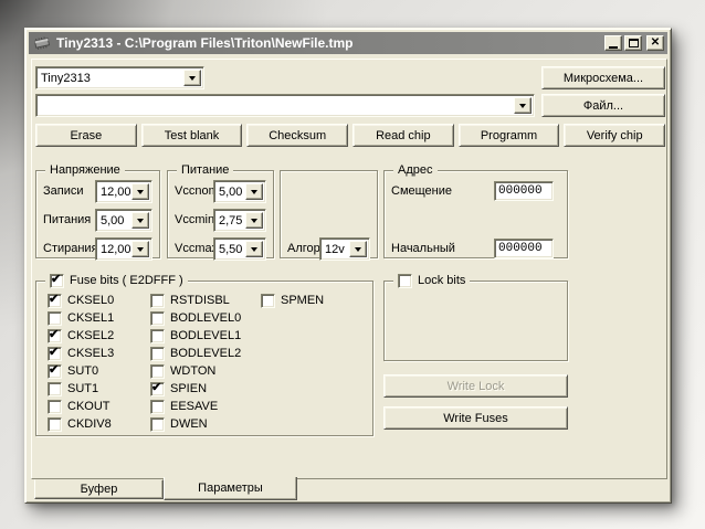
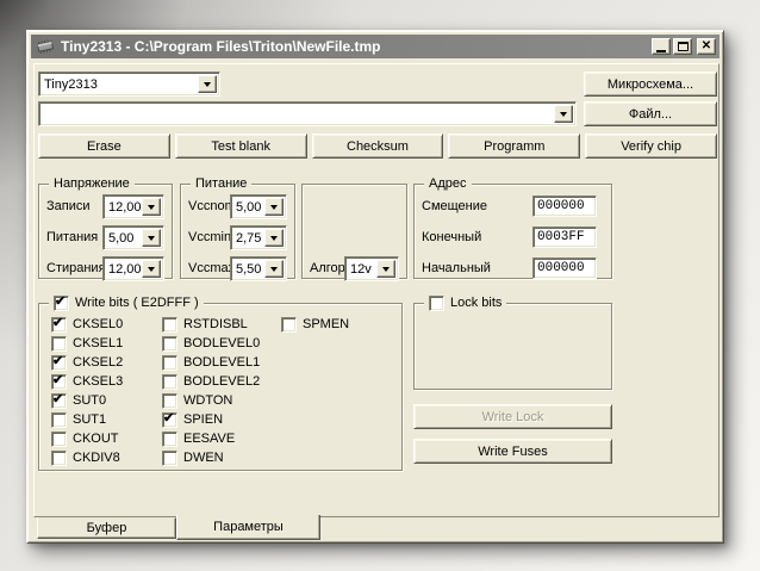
  Tiny2313 - C:\Program Files\Triton\NewFile.tmp
  ✕
  Tiny2313
  Микросхема...
  Файл...
  Erase
  Test blank
  Checksum
- Read chip
  Programm
  Verify chip
  Напряжение
  Записи
  12,00
  Питания
  5,00
  Стирани
  12,00
  Питание
  Vccno
  5,00
  Vccmin
  2,75
  Vccma
  5,50
  Алгор
  12v
  Адрес
  Смещение
  000000
+ Конечный
+ 0003FF
  Начальный
  000000
  ✔
- Fuse bits ( E2DFFF )
+ Write bits ( E2DFFF )
  ✔
  CKSEL0
  CKSEL1
  ✔
  CKSEL2
  ✔
  CKSEL3
  ✔
  SUT0
  SUT1
  CKOUT
  CKDIV8
  RSTDISBL
  BODLEVEL0
  BODLEVEL1
  BODLEVEL2
  WDTON
  ✔
  SPIEN
  EESAVE
  DWEN
  SPMEN
  Lock bits
  Write Lock
  Write Fuses
  Буфер
  Параметры
